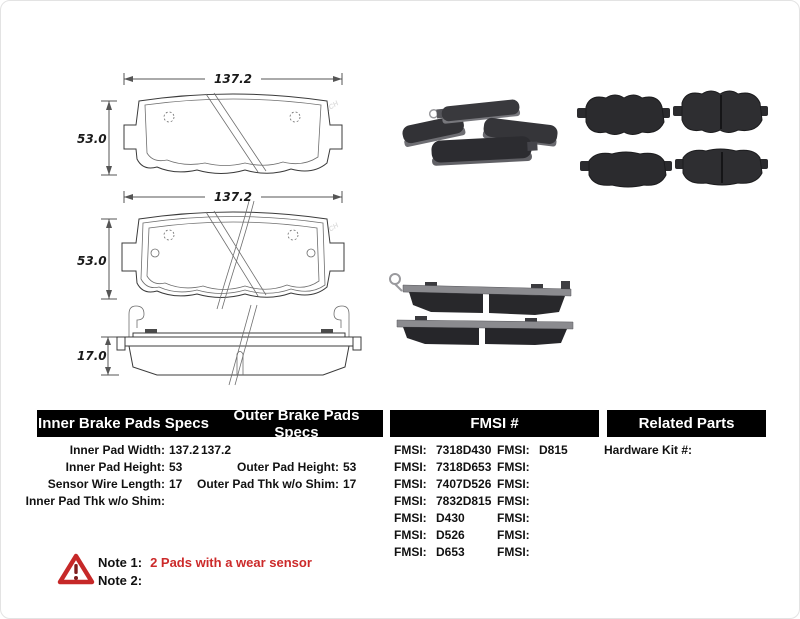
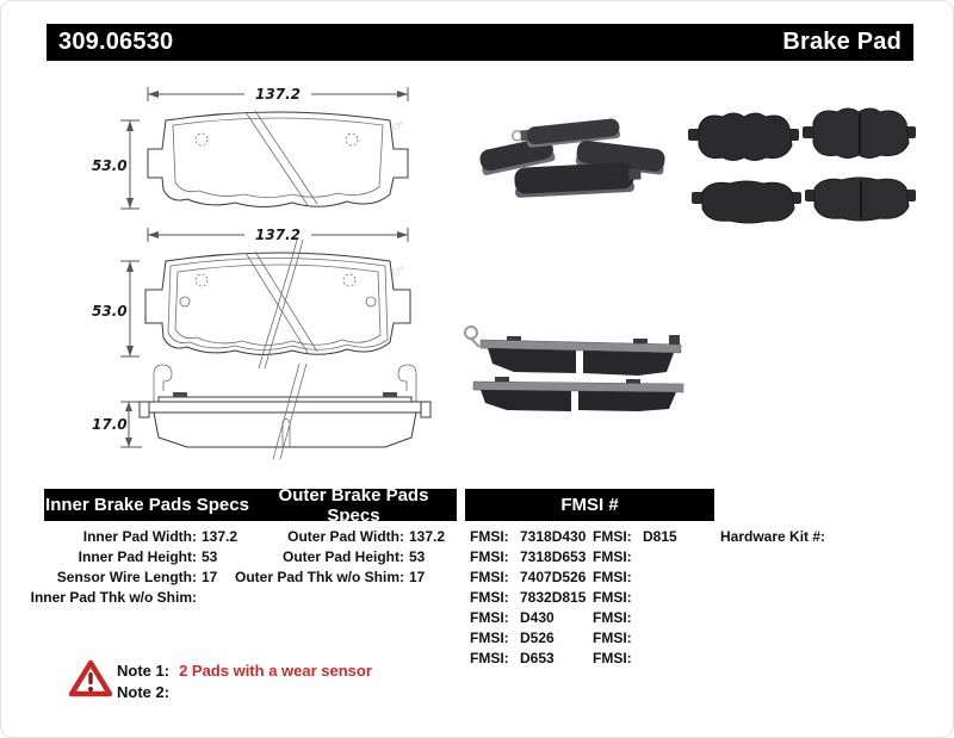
+ 309.06530
+ Brake Pad
  137.2
  53.0
  137.2
  53.0
  17.0
  Inner Brake Pads Specs
  Outer Brake Pads Specs
  FMSI #
- Related Parts
  Inner Pad Width:
  137.2
  Inner Pad Height:
  53
  Sensor Wire Length:
  17
  Inner Pad Thk w/o Shim:
+ Outer Pad Width:
  137.2
  Outer Pad Height:
  53
  Outer Pad Thk w/o Shim:
  17
  FMSI:
  7318D430
  FMSI:
  7318D653
  FMSI:
  7407D526
  FMSI:
  7832D815
  FMSI:
  D430
  FMSI:
  D526
  FMSI:
  D653
  FMSI:
  D815
  FMSI:
  FMSI:
  FMSI:
  FMSI:
  FMSI:
  FMSI:
  Hardware Kit #:
  Note 1: 2 Pads with a wear sensor
  Note 2:
